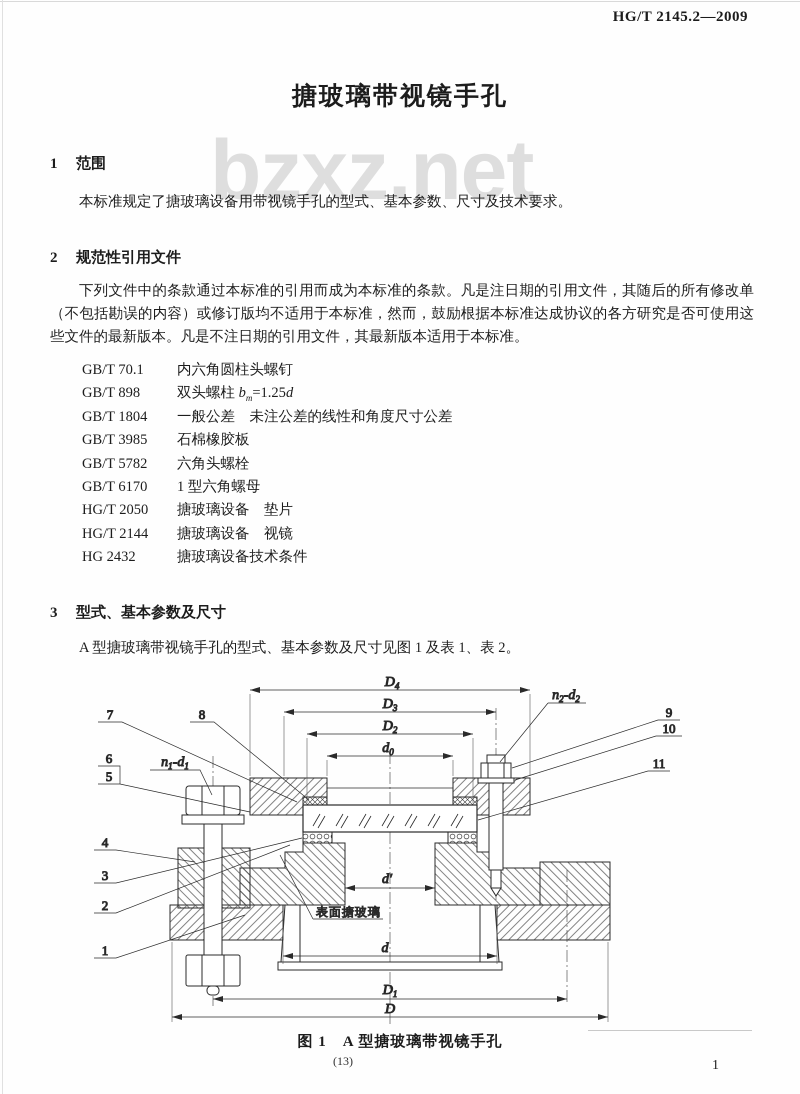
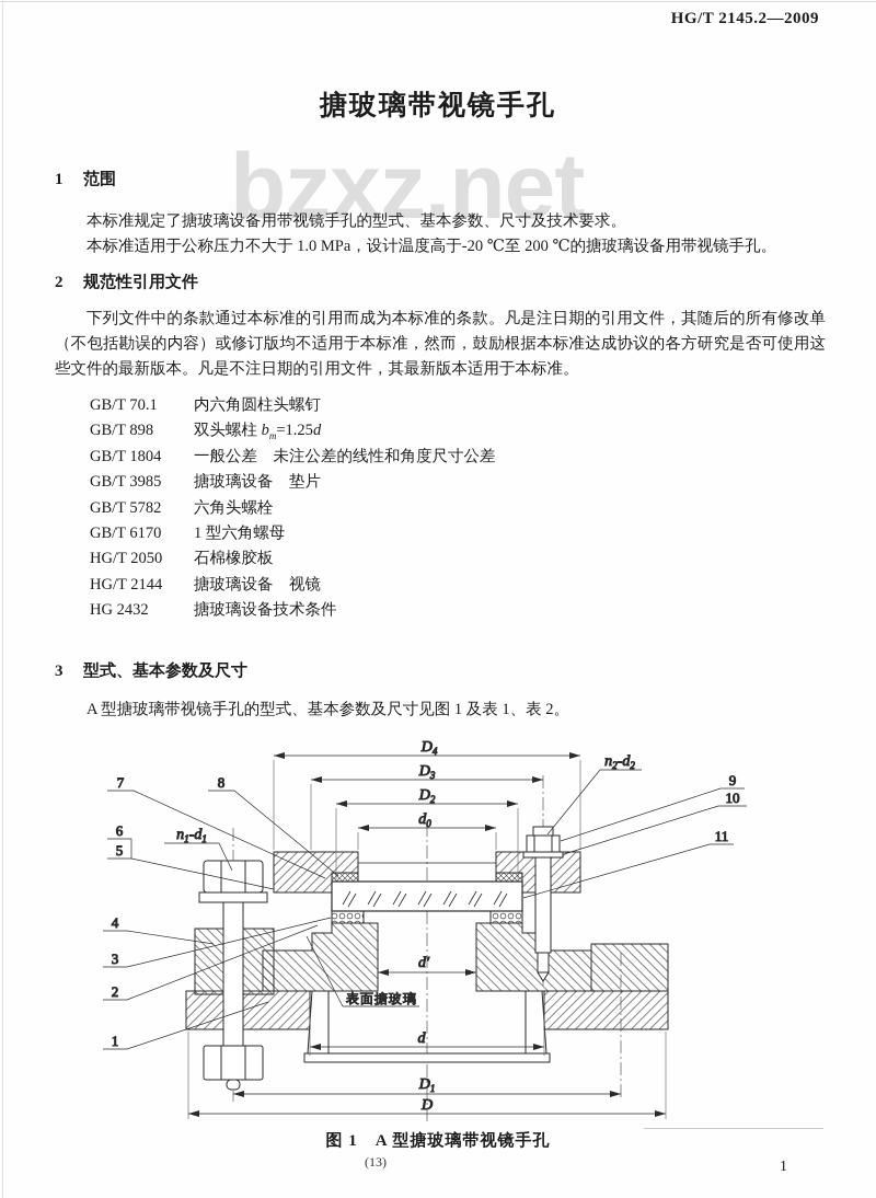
  HG/T 2145.2—2009
  搪玻璃带视镜手孔
  bzxz.net
  1 范围
  本标准规定了搪玻璃设备用带视镜手孔的型式、基本参数、尺寸及技术要求。
+ 本标准适用于公称压力不大于 1.0 MPa，设计温度高于-20 ℃至 200 ℃的搪玻璃设备用带视镜手孔。
  2 规范性引用文件
  下列文件中的条款通过本标准的引用而成为本标准的条款。凡是注日期的引用文件，其随后的所有修改单（不包括勘误的内容）或修订版均不适用于本标准，然而，鼓励根据本标准达成协议的各方研究是否可使用这些文件的最新版本。凡是不注日期的引用文件，其最新版本适用于本标准。
  GB/T 70.1 内六角圆柱头螺钉
  GB/T 898 双头螺柱 bm=1.25d
  GB/T 1804 一般公差 未注公差的线性和角度尺寸公差
- GB/T 3985 石棉橡胶板
+ GB/T 3985 搪玻璃设备 垫片
  GB/T 5782 六角头螺栓
  GB/T 6170 1 型六角螺母
- HG/T 2050 搪玻璃设备 垫片
+ HG/T 2050 石棉橡胶板
  HG/T 2144 搪玻璃设备 视镜
  HG 2432 搪玻璃设备技术条件
  3 型式、基本参数及尺寸
  A 型搪玻璃带视镜手孔的型式、基本参数及尺寸见图 1 及表 1、表 2。
  D4
  D3
  D2
  d0
  d′
  d
  D1
  D
  n1-d1
  n2-d2
  7
  8
  6
  5
  4
  3
  2
  1
  9
  10
  11
  表面搪玻璃
  图 1 A 型搪玻璃带视镜手孔
  (13)
  1
